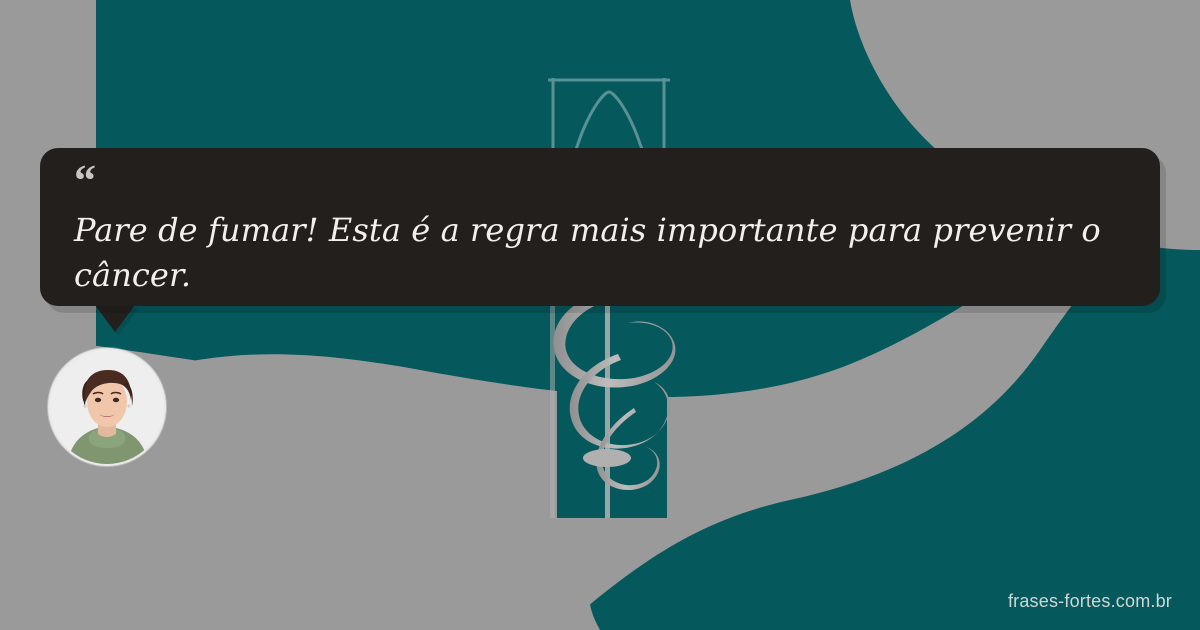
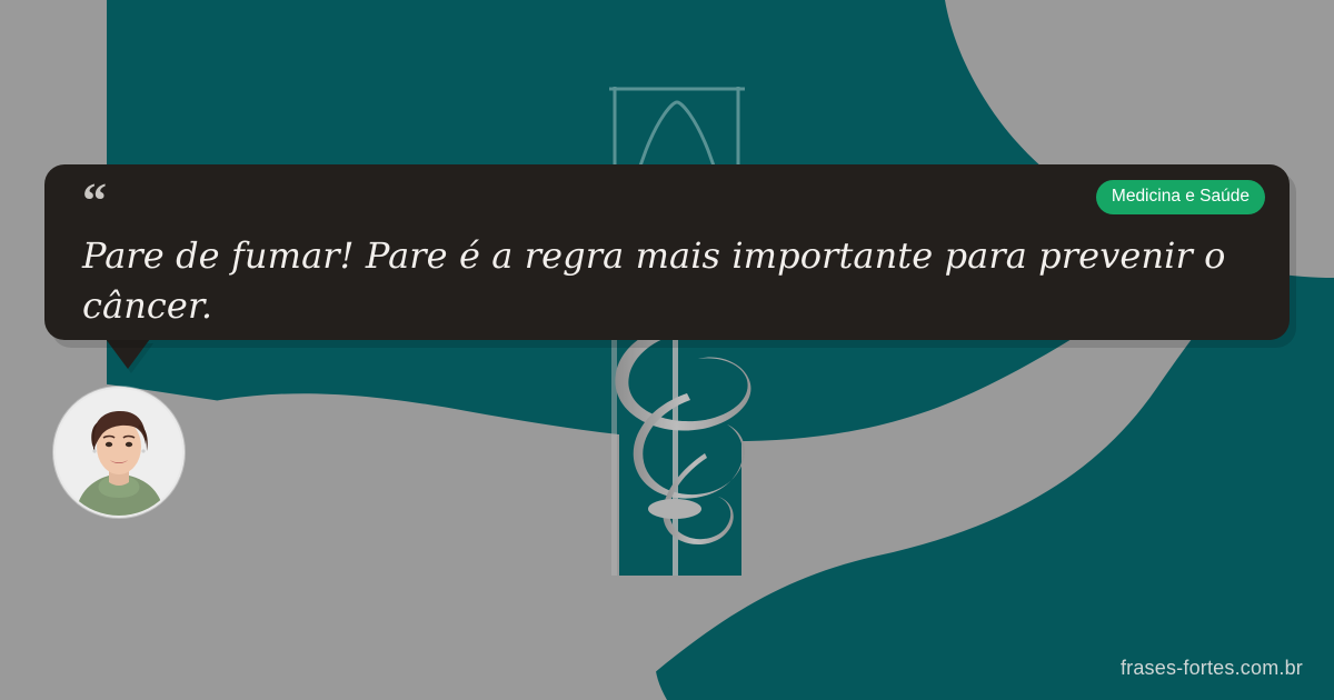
  “
- Pare de fumar! Esta é a regra mais importante para prevenir o câncer.
+ Pare de fumar! Pare é a regra mais importante para prevenir o câncer.
+ Medicina e Saúde
  frases-fortes.com.br
